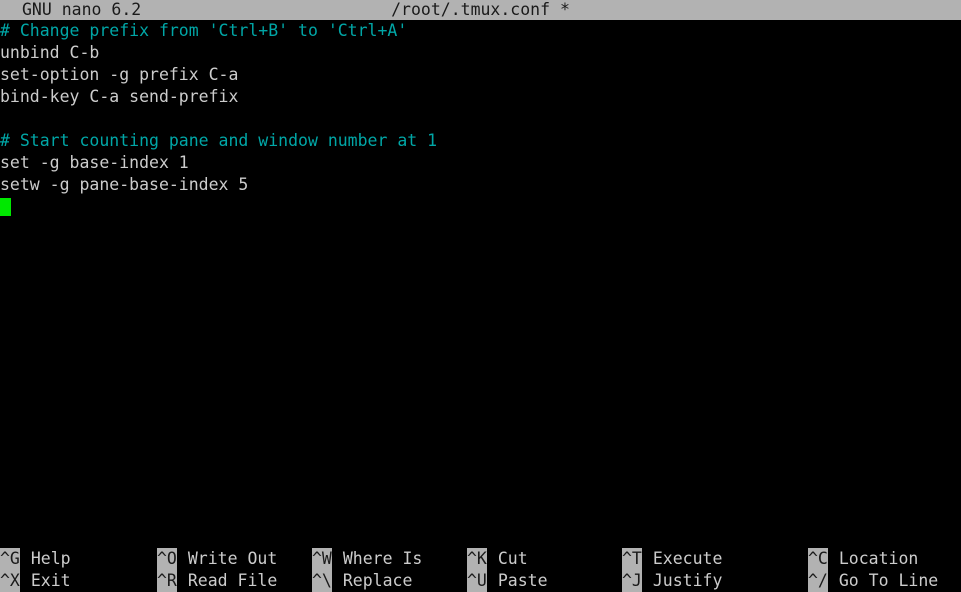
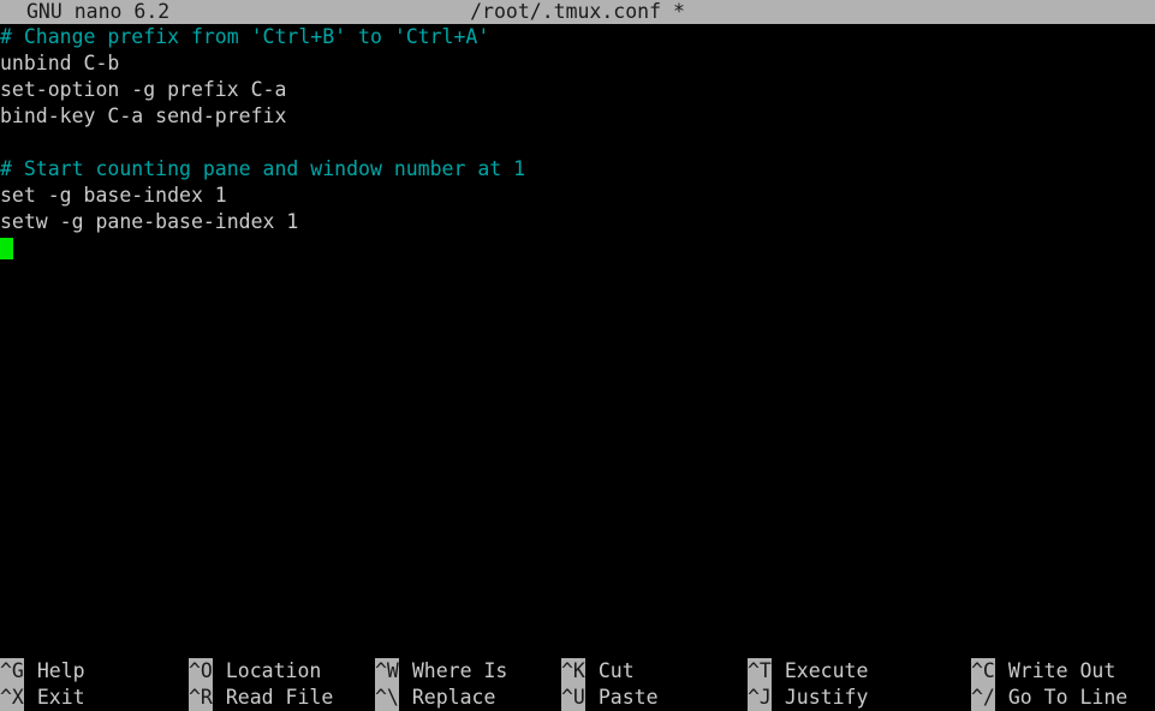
  GNU nano 6.2
  /root/.tmux.conf *
  # Change prefix from 'Ctrl+B' to 'Ctrl+A'
  unbind C-b
  set-option -g prefix C-a
  bind-key C-a send-prefix
  # Start counting pane and window number at 1
  set -g base-index 1
- setw -g pane-base-index 5
+ setw -g pane-base-index 1
  ^G Help
- ^O Write Out
+ ^O Location
  ^W Where Is
  ^K Cut
  ^T Execute
- ^C Location
+ ^C Write Out
  ^X Exit
  ^R Read File
  ^\ Replace
  ^U Paste
  ^J Justify
  ^/ Go To Line
